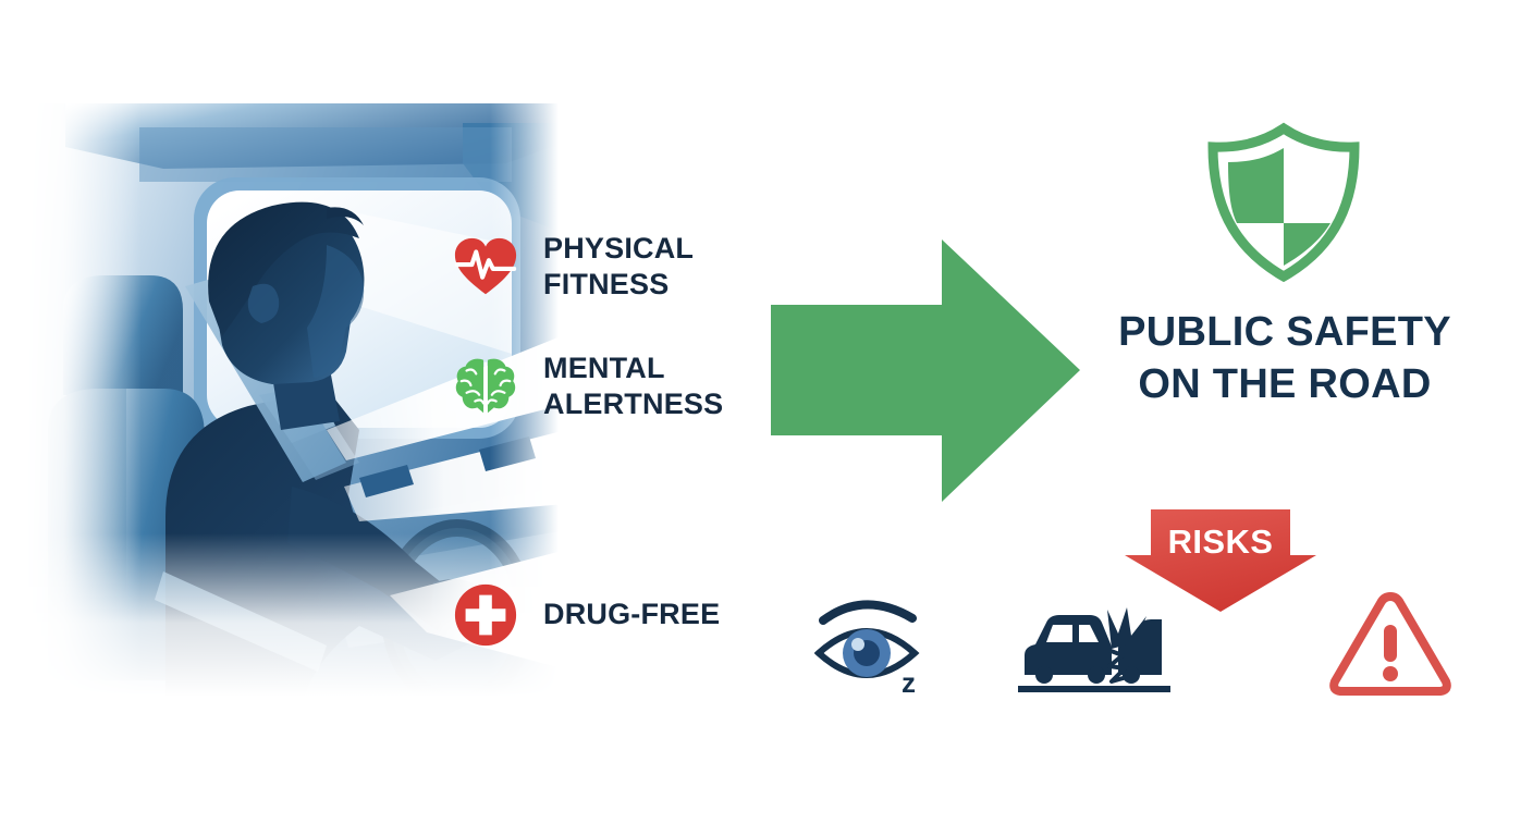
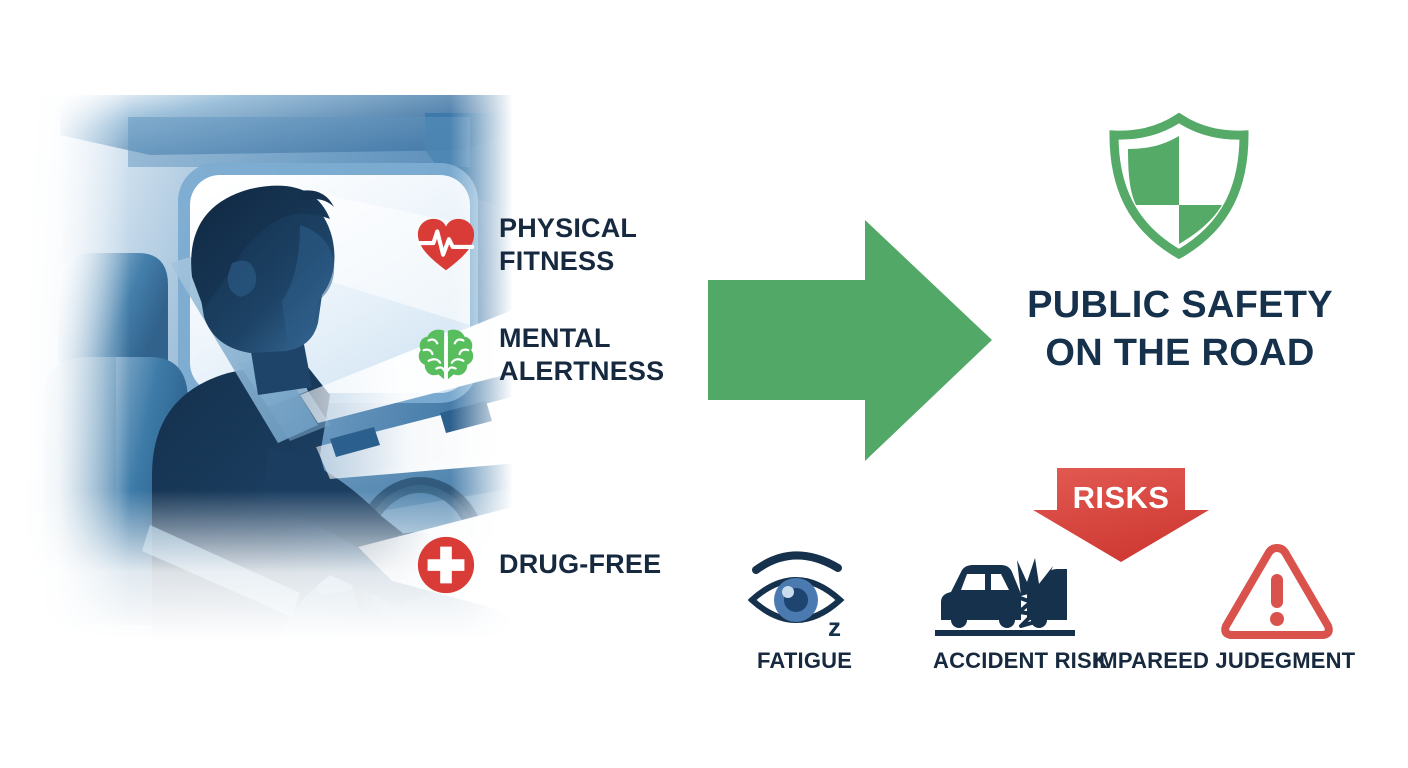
  PHYSICAL
  FITNESS
  MENTAL
  ALERTNESS
  DRUG-FREE
  PUBLIC SAFETY
  ON THE ROAD
  RISKS
  z
+ FATIGUE
+ ACCIDENT RISK
+ IMPAREED JUDEGMENT
